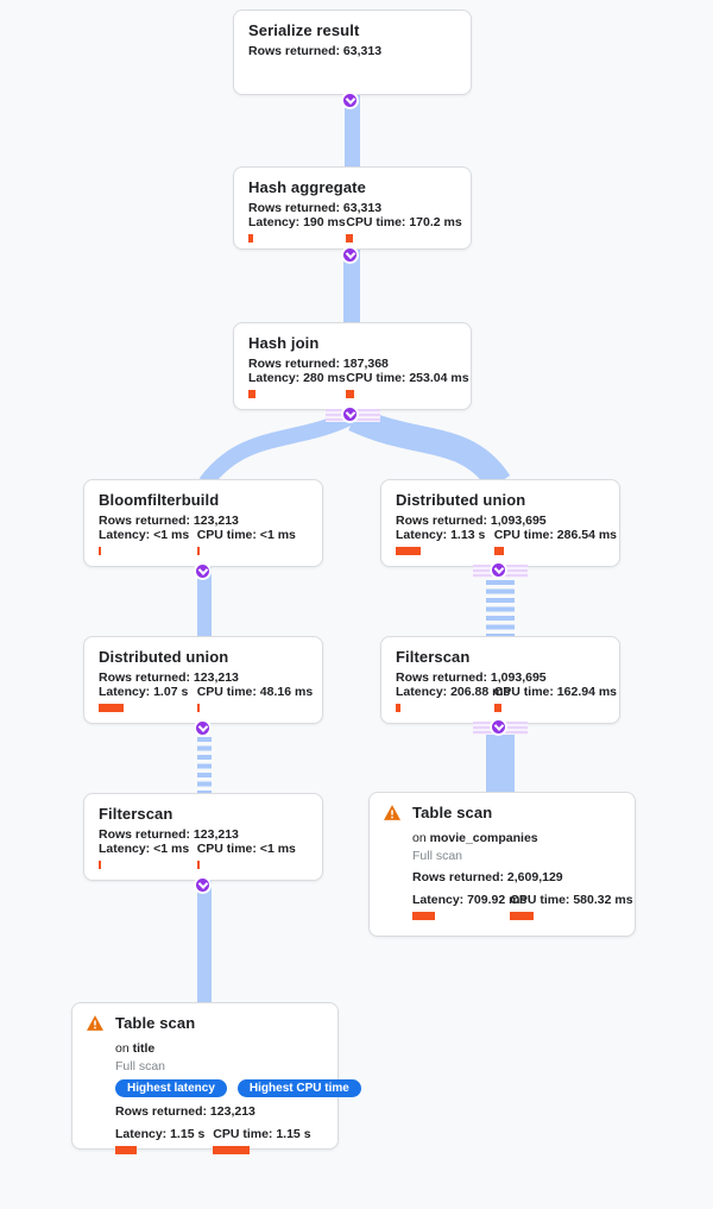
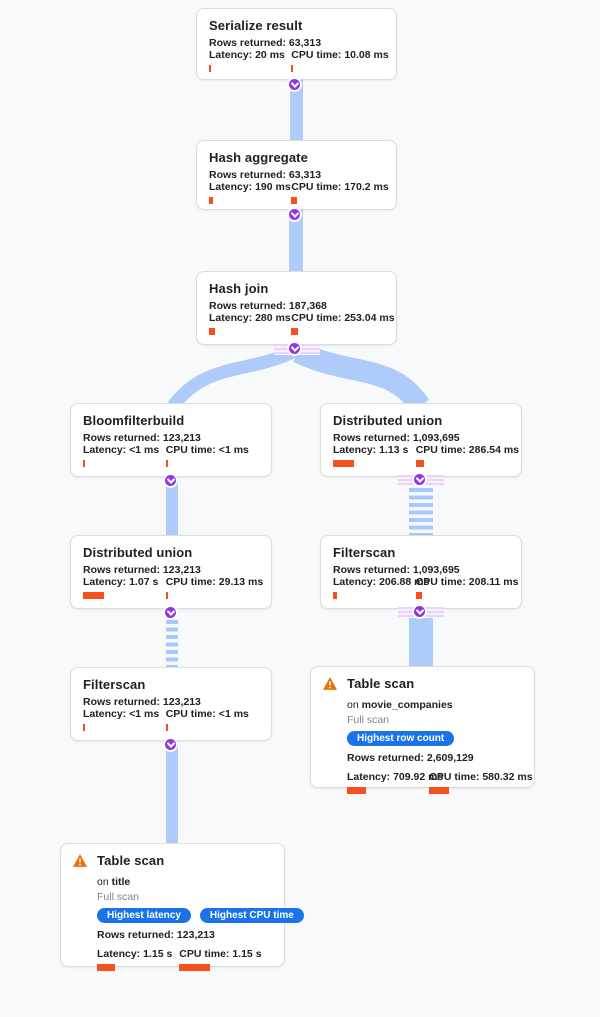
  Serialize result
  Rows returned: 63,313
+ Latency: 20 ms
+ CPU time: 10.08 ms
  Hash aggregate
  Rows returned: 63,313
  Latency: 190 ms
  CPU time: 170.2 ms
  Hash join
  Rows returned: 187,368
  Latency: 280 ms
  CPU time: 253.04 ms
  Bloomfilterbuild
  Rows returned: 123,213
  Latency: <1 ms
  CPU time: <1 ms
  Distributed union
  Rows returned: 1,093,695
  Latency: 1.13 s
  CPU time: 286.54 ms
  Distributed union
  Rows returned: 123,213
  Latency: 1.07 s
- CPU time: 48.16 ms
+ CPU time: 29.13 ms
  Filterscan
  Rows returned: 1,093,695
  Latency: 206.88
- CPU time: 162.94 ms
+ CPU time: 208.11 ms
  Filterscan
  Rows returned: 123,213
  Latency: <1 ms
  CPU time: <1 ms
  Table scan
  on movie_companies
  Full scan
+ Highest row count
  Rows returned: 2,609,129
  Latency: 709.92
  CPU time: 580.32 ms
  Table scan
  on title
  Full scan
  Highest latency
  Highest CPU time
  Rows returned: 123,213
  Latency: 1.15 s
  CPU time: 1.15 s
